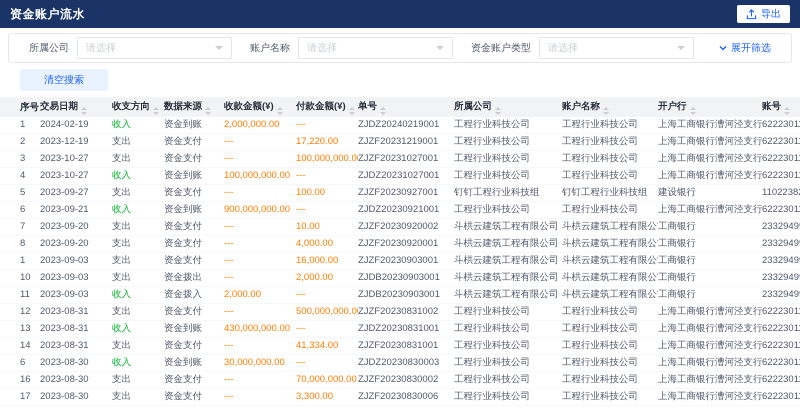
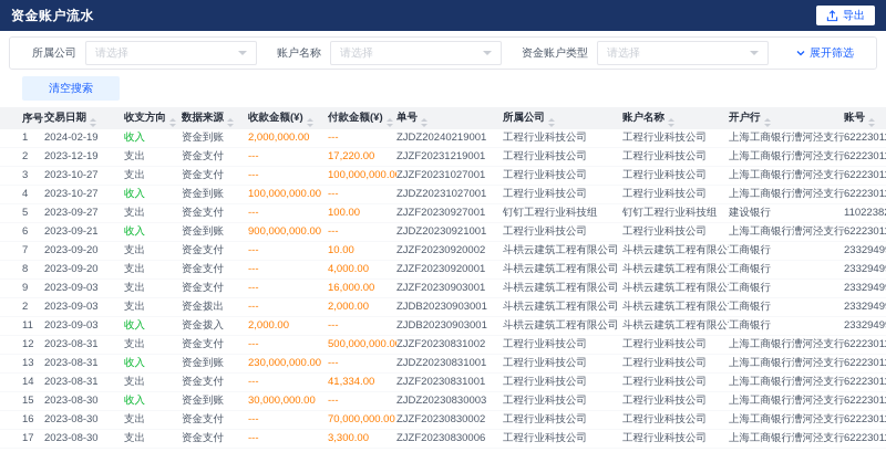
  资金账户流水
  导出
  所属公司
  请选择
  账户名称
  请选择
  资金账户类型
  请选择
  展开筛选
  清空搜索
  序号	交易日期	收支方向	数据来源	收款金额(¥)	付款金额(¥)	单号	所属公司	账户名称	开户行	账号
  1	2024-02-19	收入	资金到账	2,000,000.00	---	ZJDZ20240219001	工程行业科技公司	工程行业科技公司	上海工商银行漕河泾支行	6222301
  2	2023-12-19	支出	资金支付	---	17,220.00	ZJZF20231219001	工程行业科技公司	工程行业科技公司	上海工商银行漕河泾支行	6222301
  3	2023-10-27	支出	资金支付	---	100,000,000.0	ZJZF20231027001	工程行业科技公司	工程行业科技公司	上海工商银行漕河泾支行	6222301
  4	2023-10-27	收入	资金到账	100,000,000.00	---	ZJDZ20231027001	工程行业科技公司	工程行业科技公司	上海工商银行漕河泾支行	6222301
  5	2023-09-27	支出	资金支付	---	100.00	ZJZF20230927001	钉钉工程行业科技组	钉钉工程行业科技组	建设银行	1102238
  6	2023-09-21	收入	资金到账	900,000,000.00	---	ZJDZ20230921001	工程行业科技公司	工程行业科技公司	上海工商银行漕河泾支行	6222301
  7	2023-09-20	支出	资金支付	---	10.00	ZJZF20230920002	斗栱云建筑工程有限公司	斗栱云建筑工程有限公	工商银行	2332949
  8	2023-09-20	支出	资金支付	---	4,000.00	ZJZF20230920001	斗栱云建筑工程有限公司	斗栱云建筑工程有限公	工商银行	2332949
- 1	2023-09-03	支出	资金支付	---	16,000.00	ZJZF20230903001	斗栱云建筑工程有限公司	斗栱云建筑工程有限公	工商银行	2332949
+ 9	2023-09-03	支出	资金支付	---	16,000.00	ZJZF20230903001	斗栱云建筑工程有限公司	斗栱云建筑工程有限公	工商银行	2332949
- 10	2023-09-03	支出	资金拨出	---	2,000.00	ZJDB20230903001	斗栱云建筑工程有限公司	斗栱云建筑工程有限公	工商银行	2332949
+ 2	2023-09-03	支出	资金拨出	---	2,000.00	ZJDB20230903001	斗栱云建筑工程有限公司	斗栱云建筑工程有限公	工商银行	2332949
  11	2023-09-03	收入	资金拨入	2,000.00	---	ZJDB20230903001	斗栱云建筑工程有限公司	斗栱云建筑工程有限公	工商银行	2332949
  12	2023-08-31	支出	资金支付	---	500,000,000.0	ZJZF20230831002	工程行业科技公司	工程行业科技公司	上海工商银行漕河泾支行	6222301
- 13	2023-08-31	收入	资金到账	430,000,000.00	---	ZJDZ20230831001	工程行业科技公司	工程行业科技公司	上海工商银行漕河泾支行	6222301
+ 13	2023-08-31	收入	资金到账	230,000,000.00	---	ZJDZ20230831001	工程行业科技公司	工程行业科技公司	上海工商银行漕河泾支行	6222301
  14	2023-08-31	支出	资金支付	---	41,334.00	ZJZF20230831001	工程行业科技公司	工程行业科技公司	上海工商银行漕河泾支行	6222301
- 6	2023-08-30	收入	资金到账	30,000,000.00	---	ZJDZ20230830003	工程行业科技公司	工程行业科技公司	上海工商银行漕河泾支行	6222301
+ 15	2023-08-30	收入	资金到账	30,000,000.00	---	ZJDZ20230830003	工程行业科技公司	工程行业科技公司	上海工商银行漕河泾支行	6222301
  16	2023-08-30	支出	资金支付	---	70,000,000.00	ZJZF20230830002	工程行业科技公司	工程行业科技公司	上海工商银行漕河泾支行	6222301
  17	2023-08-30	支出	资金支付	---	3,300.00	ZJZF20230830006	工程行业科技公司	工程行业科技公司	上海工商银行漕河泾支行	6222301
